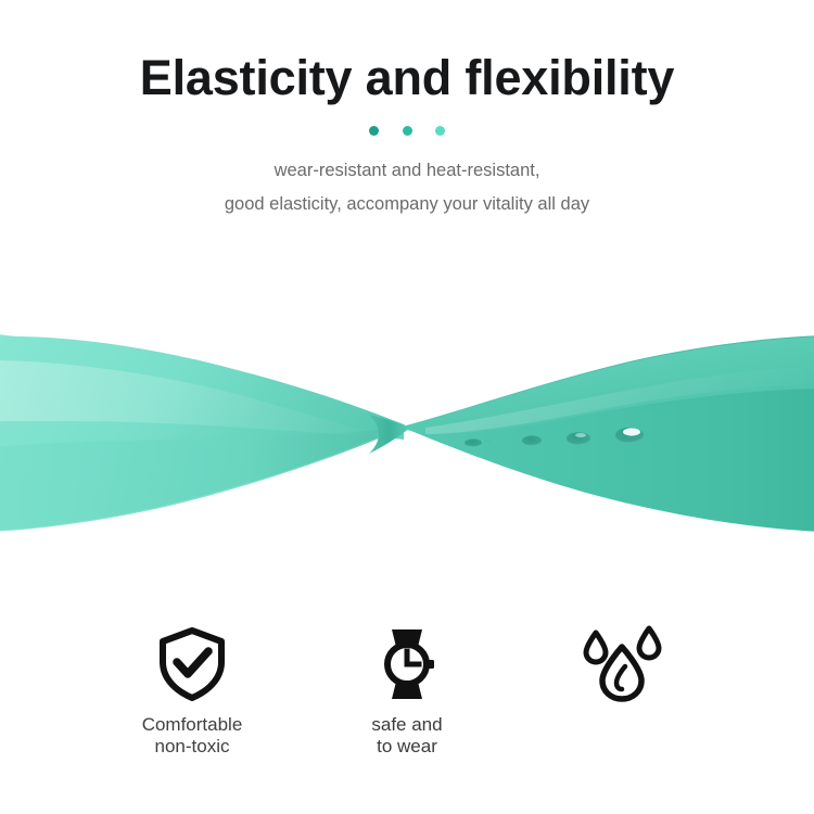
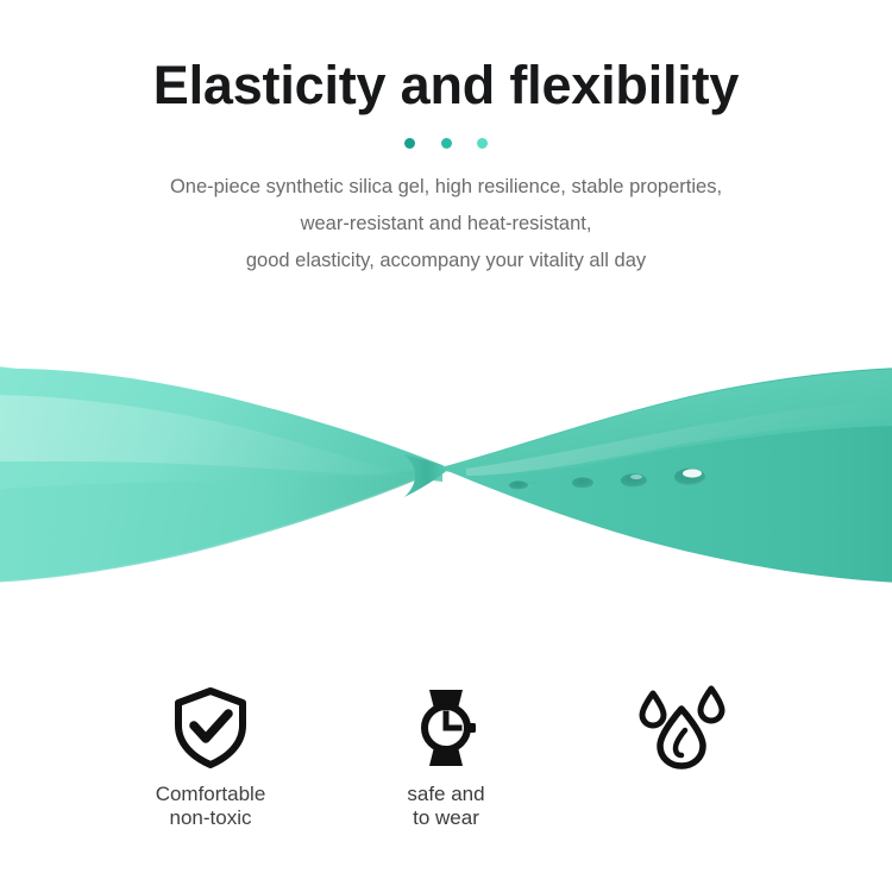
  Elasticity and flexibility
+ One-piece synthetic silica gel, high resilience, stable properties,
  wear-resistant and heat-resistant,
  good elasticity, accompany your vitality all day
  Comfortable
  non-toxic
  safe and
  to wear
